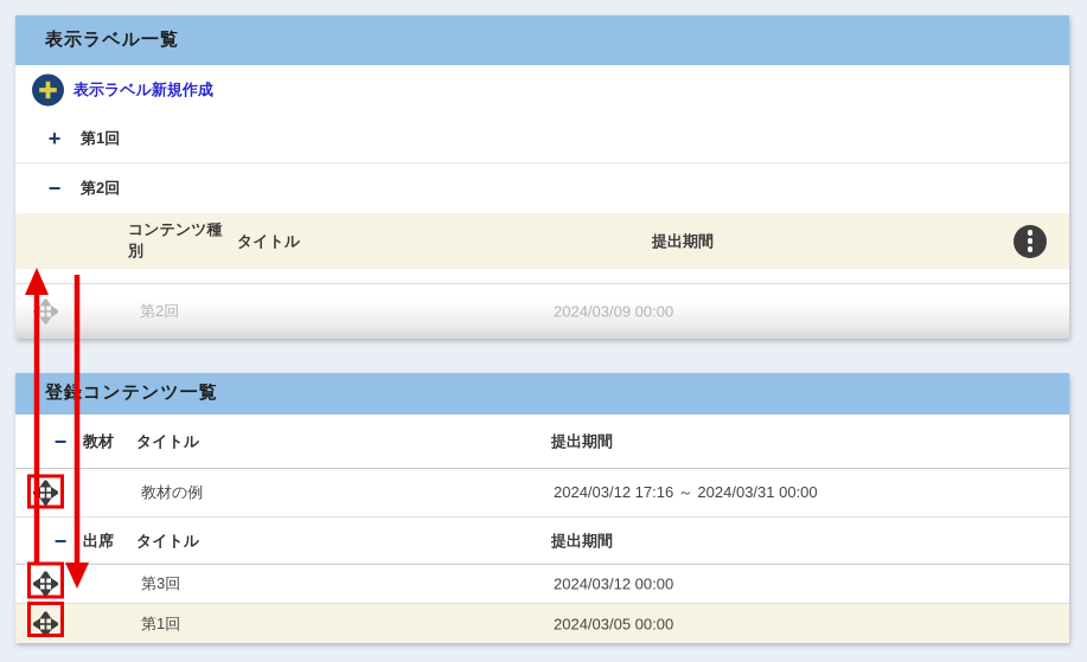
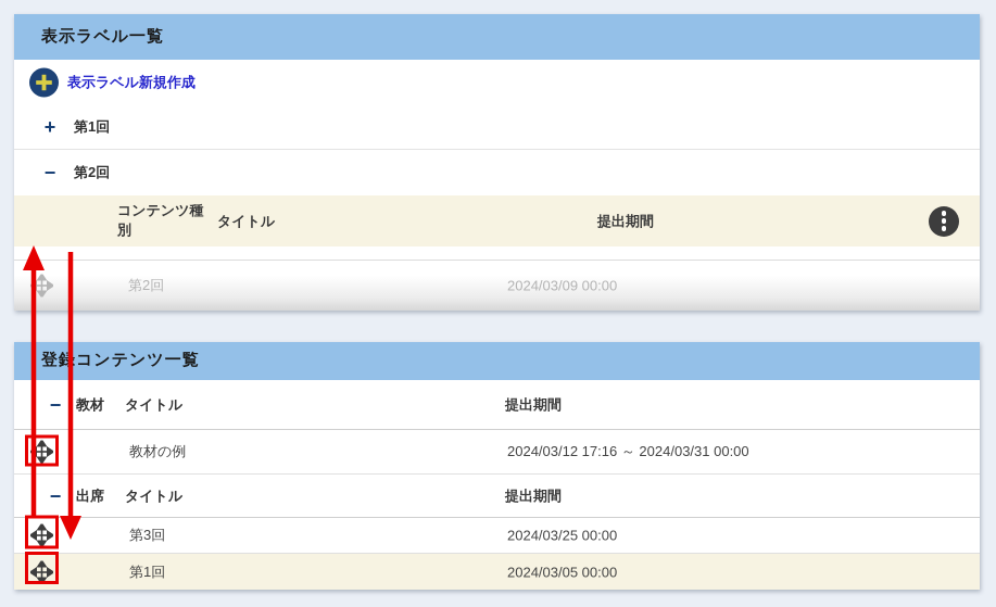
  表示ラベル一覧
  表示ラベル新規作成
  +
  第1回
  −
  第2回
  コンテンツ種別
  タイトル
  提出期間
  第2回
  2024/03/09 00:00
  登録コンテンツ一覧
  −
  教材
  タイトル
  提出期間
  教材の例
  2024/03/12 17:16 ～ 2024/03/31 00:00
  −
  出席
  タイトル
  提出期間
  第3回
- 2024/03/12 00:00
+ 2024/03/25 00:00
  第1回
  2024/03/05 00:00
